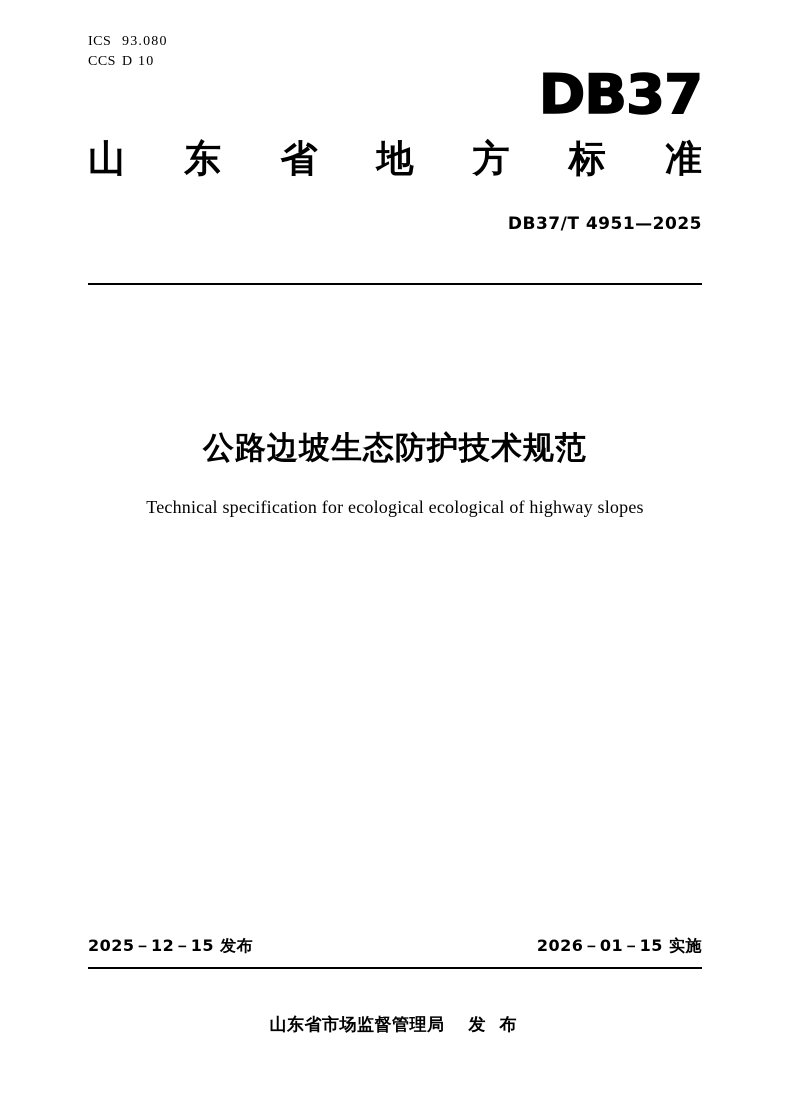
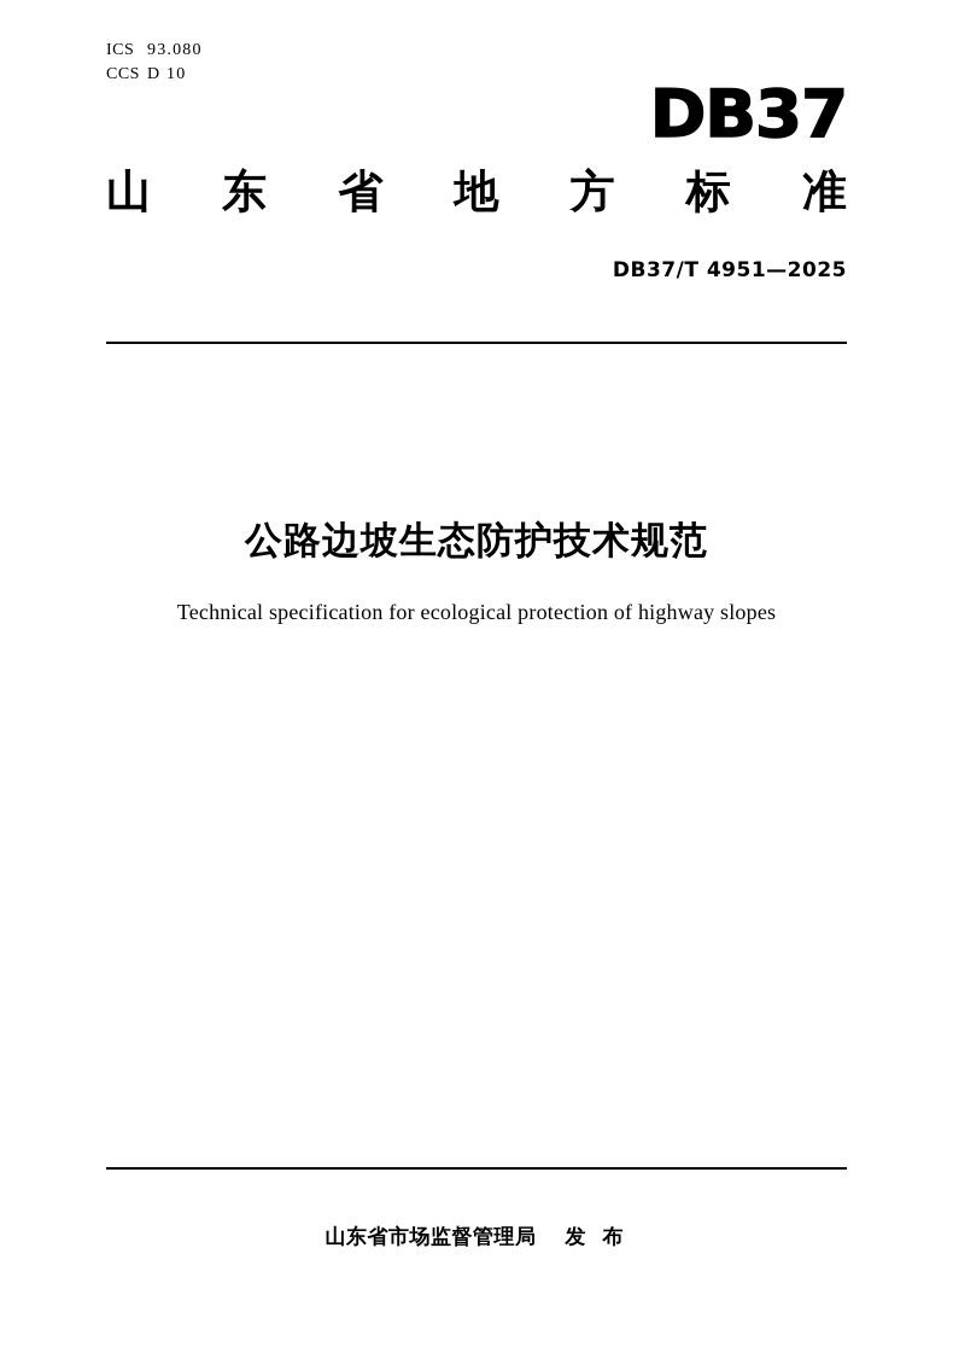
  ICS 93.080
  CCS D 10
  DB37
  山
  东
  省
  地
  方
  标
  准
  DB37/T 4951—2025
  公路边坡生态防护技术规范
- Technical specification for ecological ecological of highway slopes
+ Technical specification for ecological protection of highway slopes
- 2025－12－15 发布
- 2026－01－15 实施
  山东省市场监督管理局 发 布
